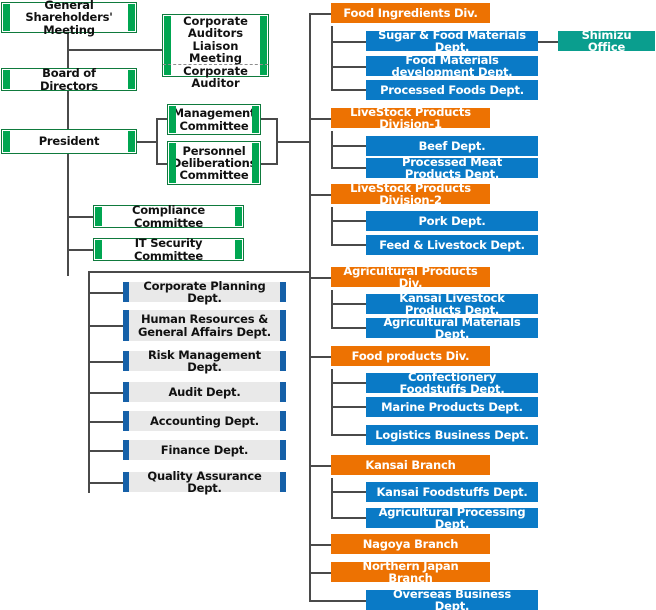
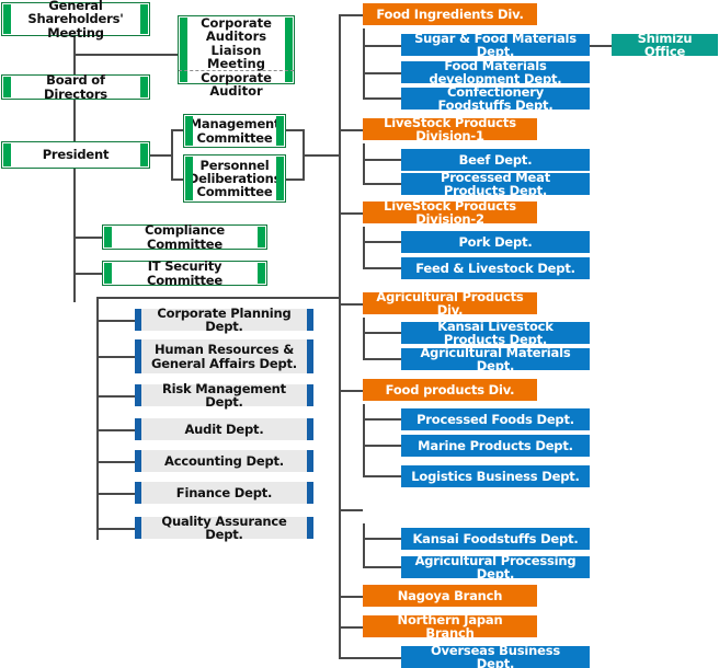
  General Shareholders' Meeting
  Corporate Auditors Liaison Meeting
  Corporate Auditor
  Board of Directors
  President
  Managemen Committee
  Personnel Deliberation Committee
  Compliance Committee
  IT Security Committee
  Corporate Planning Dept.
  Human Resources & General Affairs Dept.
  Risk Management Dept.
  Audit Dept.
  Accounting Dept.
  Finance Dept.
  Quality Assurance Dept.
  Food Ingredients Div.
  LiveStock Products Division-1
  LiveStock Products Division-2
  Agricultural Products Div.
  Food products Div.
- Kansai Branch
  Nagoya Branch
  Northern Japan Branch
  Sugar & Food Materials Dept.
  Food Materials development Dept.
- Processed Foods Dept.
+ Confectionery Foodstuffs Dept.
  Shimizu Office
  Beef Dept.
  Processed Meat Products Dept.
  Pork Dept.
  Feed & Livestock Dept.
  Kansai Livestock Products Dept.
  Agricultural Materials Dept.
- Confectionery Foodstuffs Dept.
+ Processed Foods Dept.
  Marine Products Dept.
  Logistics Business Dept.
  Kansai Foodstuffs Dept.
  Agricultural Processing Dept.
  Overseas Business Dept.
